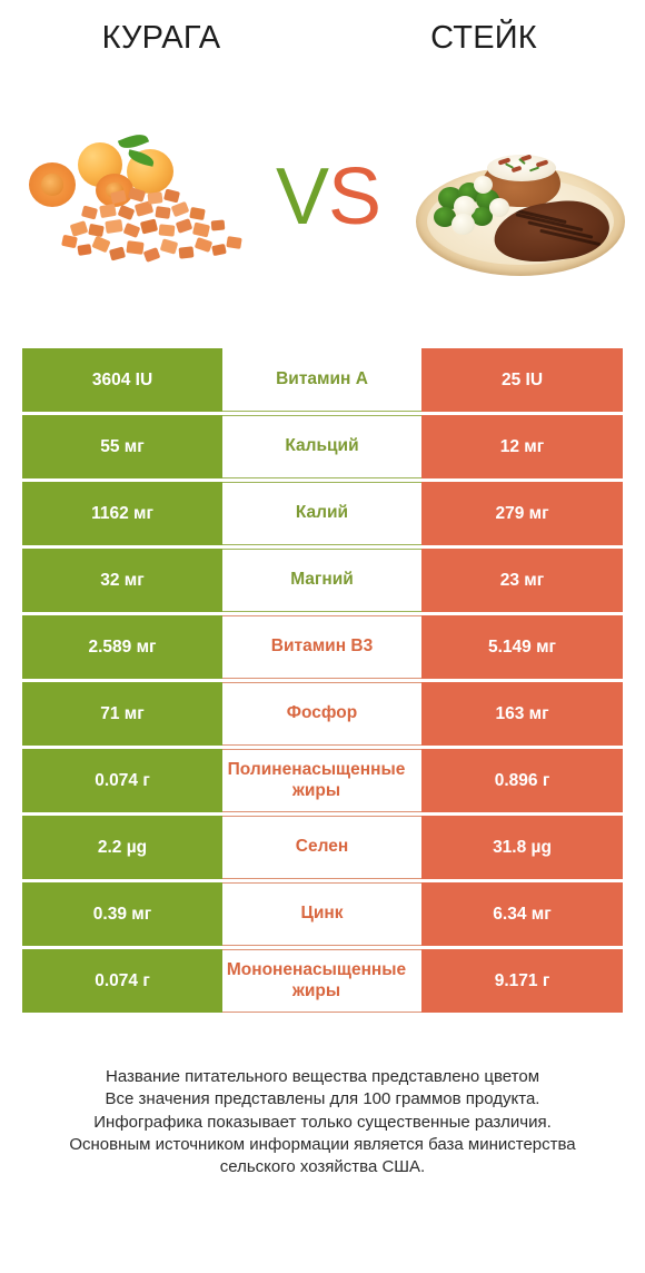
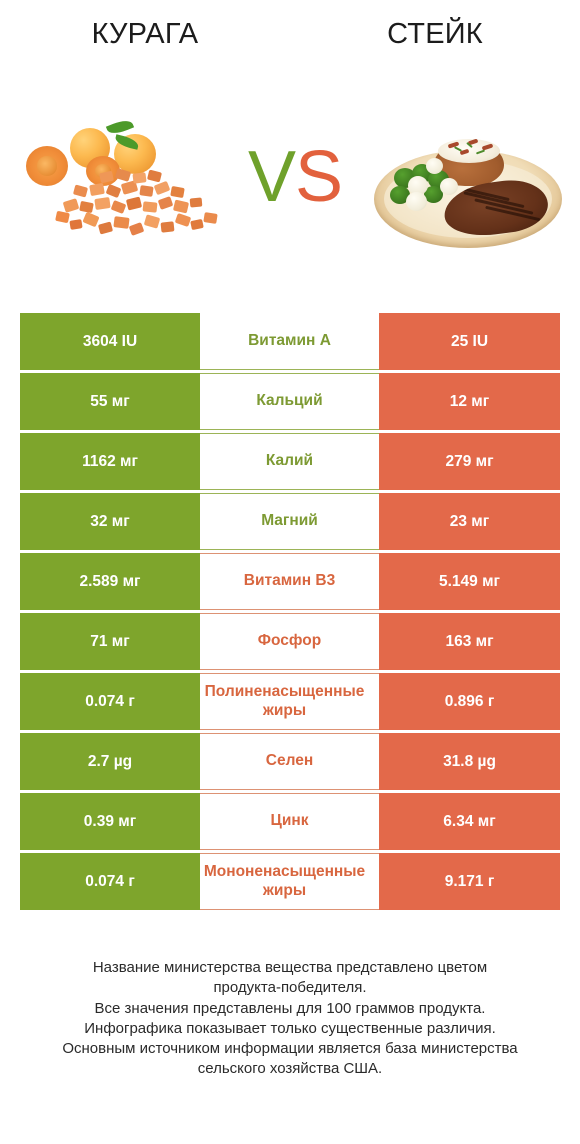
  КУРАГА
  СТЕЙК
  VS
  3604 IU
  Витамин A
  25 IU
  55 мг
  Кальций
  12 мг
  1162 мг
  Калий
  279 мг
  32 мг
  Магний
  23 мг
  2.589 мг
  Витамин B3
  5.149 мг
  71 мг
  Фосфор
  163 мг
  0.074 г
  Полиненасыщенные жиры
  0.896 г
- 2.2 µg
+ 2.7 µg
  Селен
  31.8 µg
  0.39 мг
  Цинк
  6.34 мг
  0.074 г
  Мононенасыщенные жиры
  9.171 г
- Название питательного вещества представлено цветом
+ Название министерства вещества представлено цветом
+ продукта-победителя.
  Все значения представлены для 100 граммов продукта.
  Инфографика показывает только существенные различия.
  Основным источником информации является база министерства
  сельского хозяйства США.
